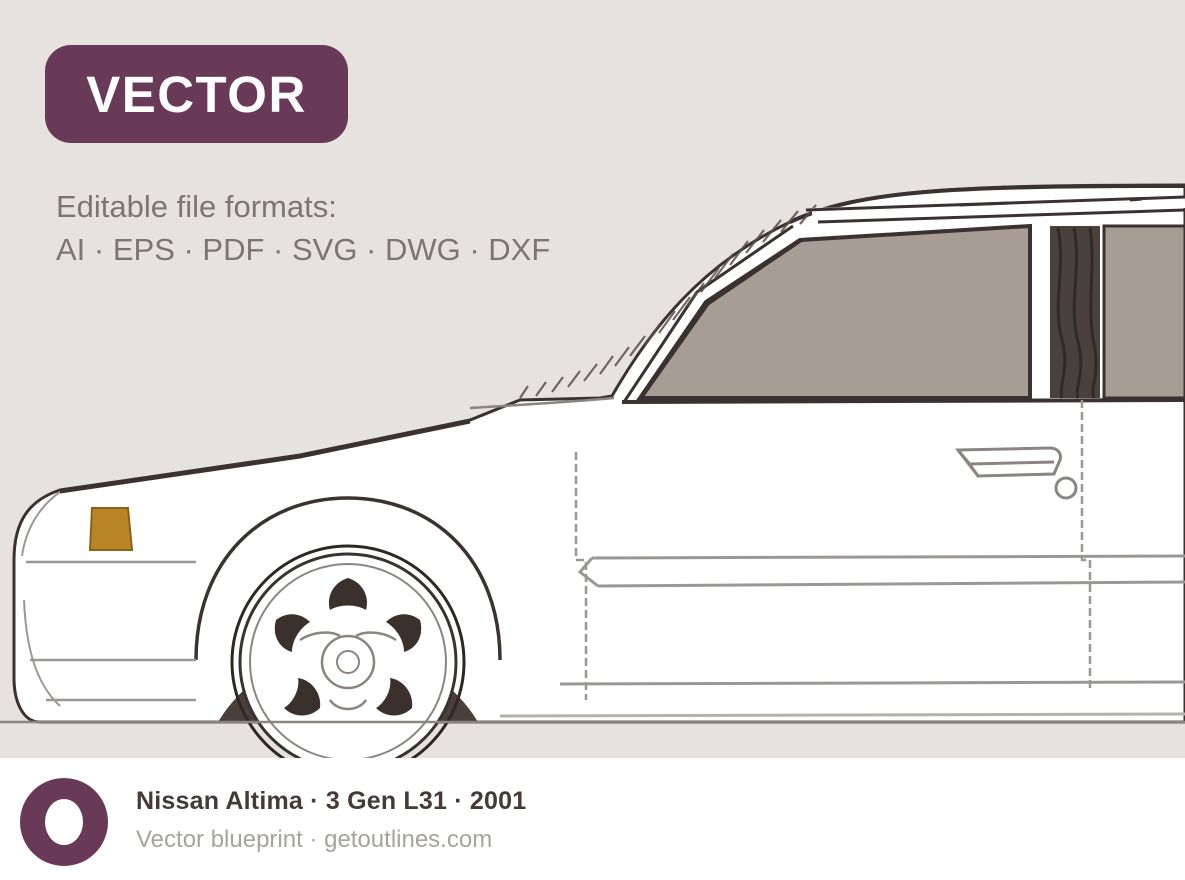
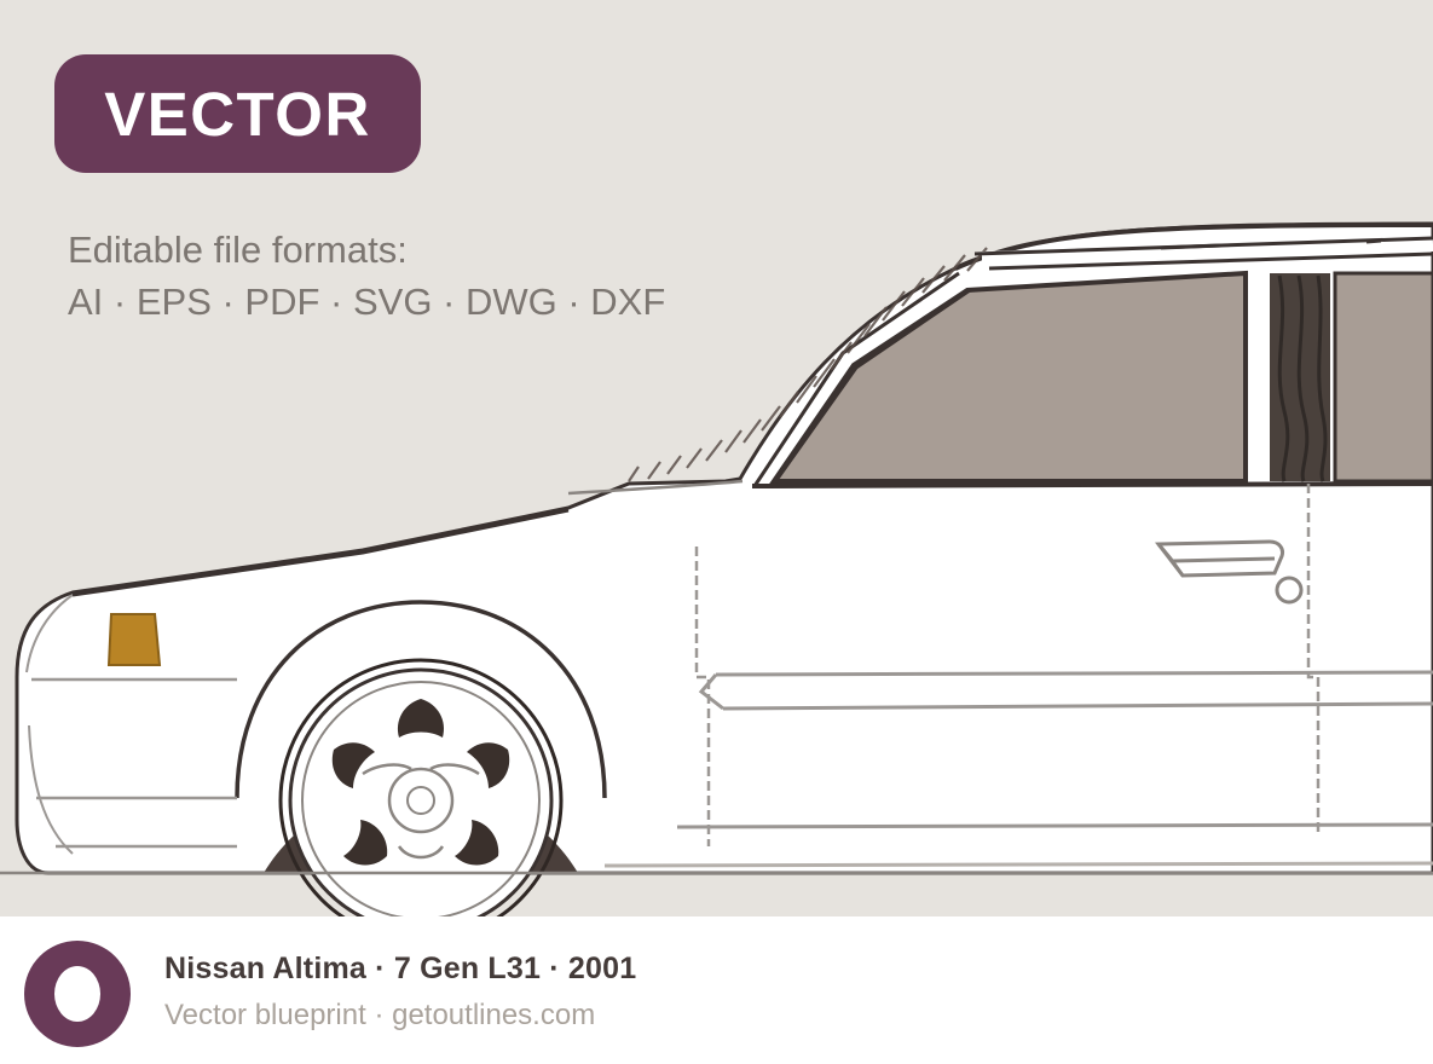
  VECTOR
  Editable file formats:
  AI · EPS · PDF · SVG · DWG · DXF
- Nissan Altima · 3 Gen L31 · 2001
+ Nissan Altima · 7 Gen L31 · 2001
  Vector blueprint · getoutlines.com
